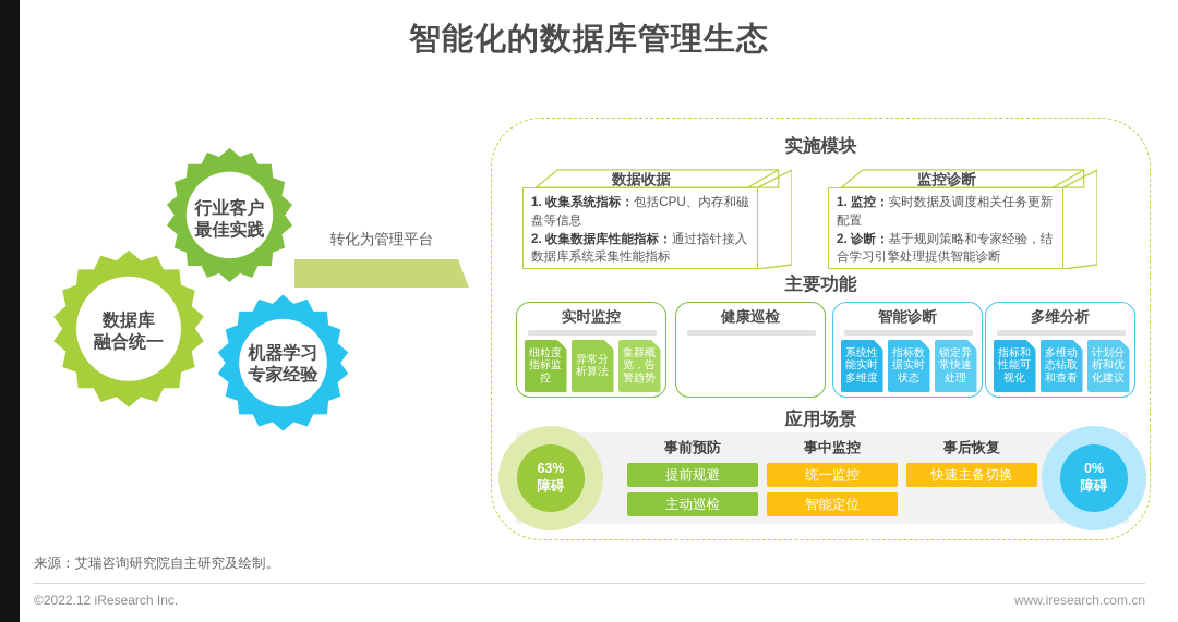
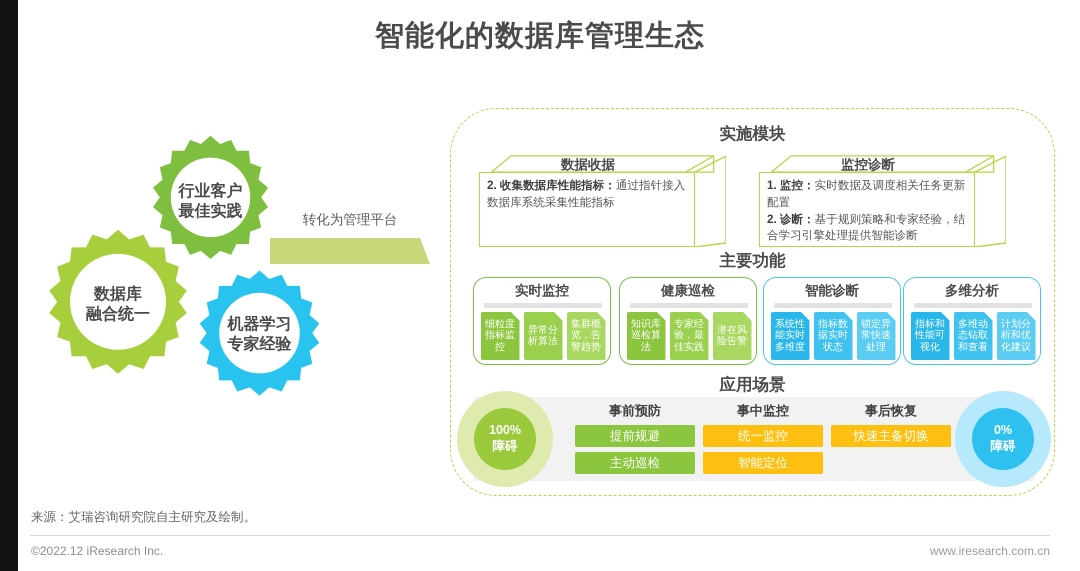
  智能化的数据库管理生态
  行业客户
  最佳实践
  数据库
  融合统一
  机器学习
  专家经验
  转化为管理平台
  实施模块
  数据收据
- 1. 收集系统指标：包括CPU、内存和磁盘等信息
  2. 收集数据库性能指标：通过指针接入数据库系统采集性能指标
  监控诊断
  1. 监控：实时数据及调度相关任务更新配置
  2. 诊断：基于规则策略和专家经验，结合学习引擎处理提供智能诊断
  主要功能
  实时监控
  细粒度指标监控
  异常分析算法
  集群概览，告警趋势
  健康巡检
+ 知识库巡检算法
+ 专家经验，最佳实践
+ 潜在风险告警
  智能诊断
  系统性能实时多维度
  指标数据实时状态
  锁定异常快速处理
  多维分析
  指标和性能可视化
  多维动态钻取和查看
  计划分析和优化建议
  应用场景
- 63%
+ 100%
  障碍
  事前预防
  提前规避
  主动巡检
  事中监控
  统一监控
  智能定位
  事后恢复
  快速主备切换
  0%
  障碍
  来源：艾瑞咨询研究院自主研究及绘制。
  ©2022.12 iResearch Inc.
  www.iresearch.com.cn
